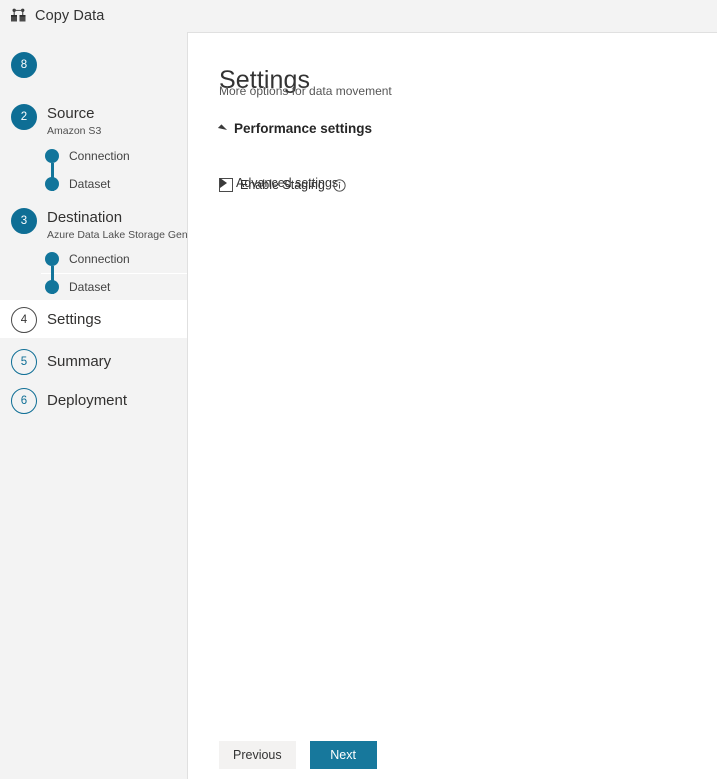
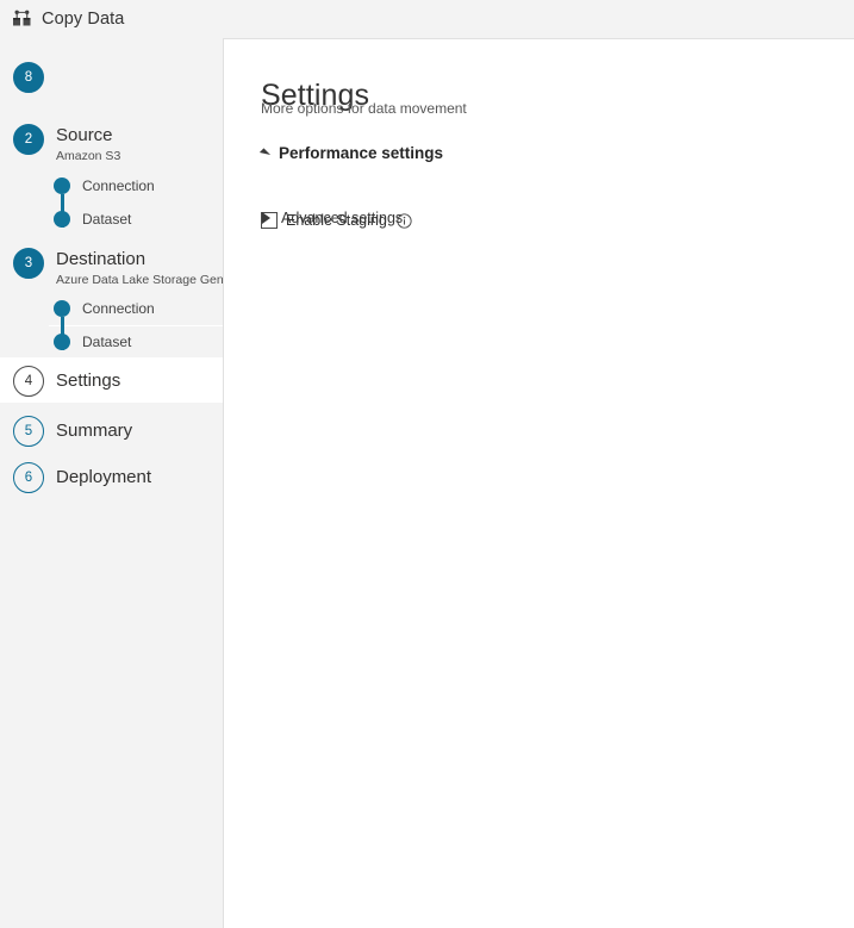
  Copy Data
  8
  2
  Source
  Amazon S3
  Connection
  Dataset
  3
  Destination
  Azure Data Lake Storage Gen
  Connection
  Dataset
  4
  Settings
  5
  Summary
  6
  Deployment
  Settings
  More options for data movement
  Performance settings
  Enable Staging
  Advanced settings
- Previous
- Next
